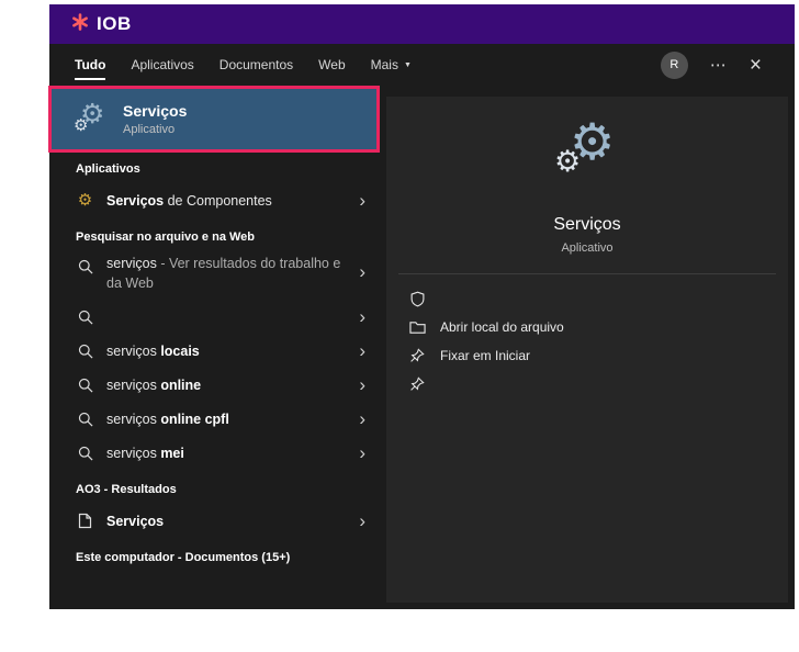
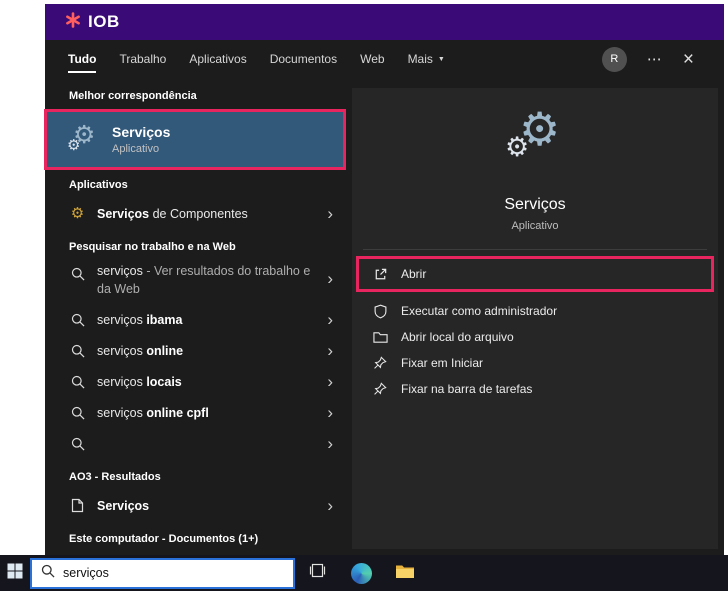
  IOB
  Tudo
+ Trabalho
  Aplicativos
  Documentos
  Web
  Mais
  R
  ⋯
  ×
+ Melhor correspondência
  ⚙
  ⚙
  Serviços
  Aplicativo
  Aplicativos
  ⚙
  Serviços de Componentes
  ›
- Pesquisar no arquivo e na Web
+ Pesquisar no trabalho e na Web
  serviços - Ver resultados do trabalho e da Web
  ›
+ serviços ibama
  ›
- serviços locais
+ serviços online
  ›
- serviços online
+ serviços locais
  ›
  serviços online cpfl
  ›
- serviços mei
  ›
  AO3 - Resultados
  Serviços
  ›
- Este computador - Documentos (15+)
+ Este computador - Documentos (1+)
  ⚙
  ⚙
  Serviços
  Aplicativo
+ Abrir
+ Executar como administrador
  Abrir local do arquivo
  Fixar em Iniciar
+ Fixar na barra de tarefas
+ serviços
